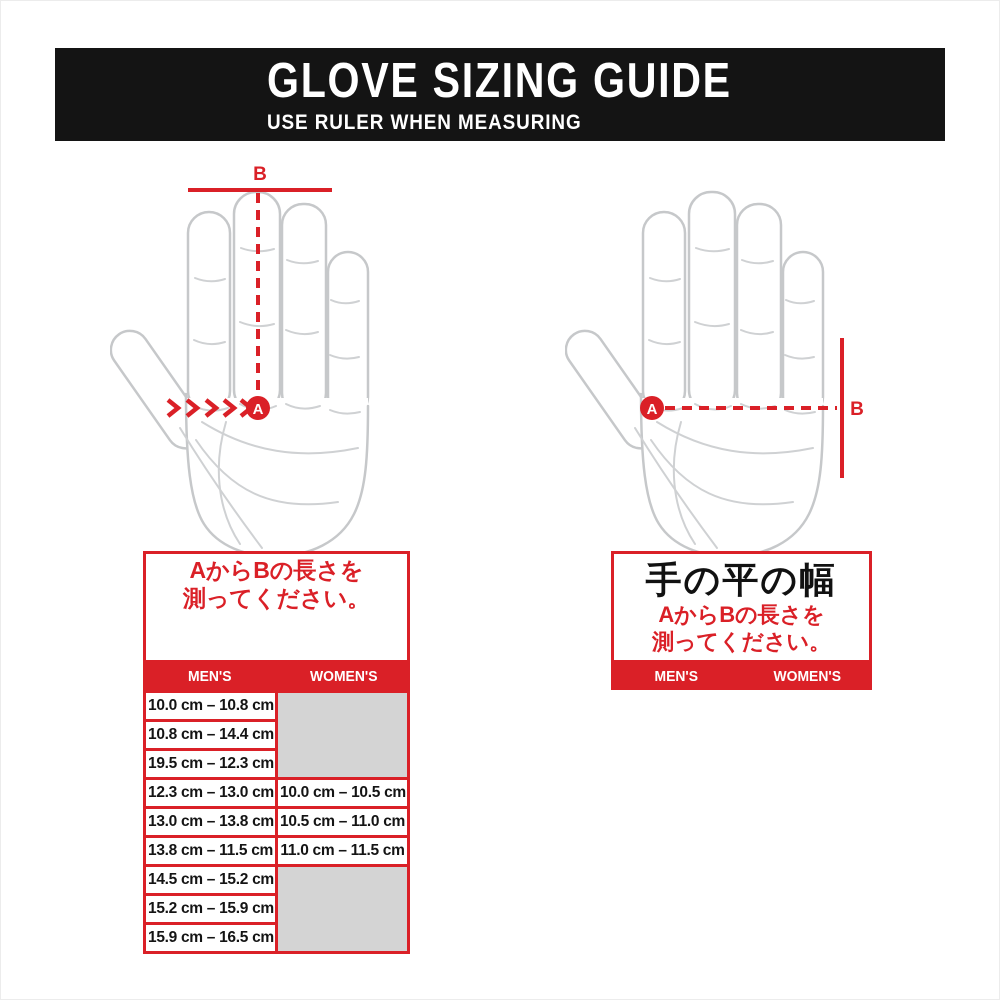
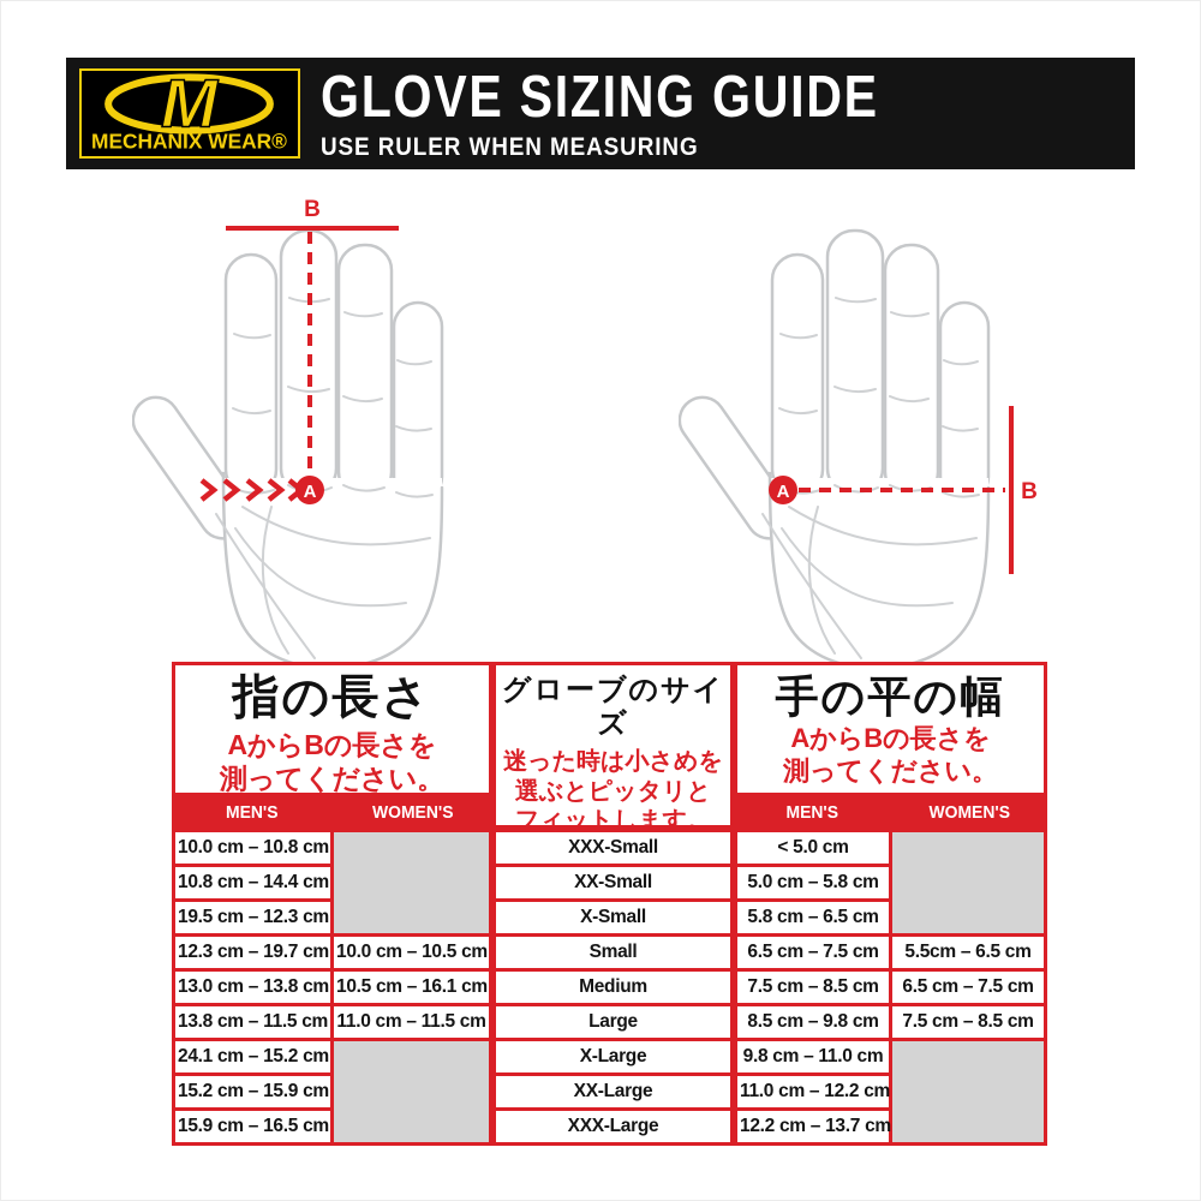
+ M
+ MECHANIX WEAR®
  GLOVE SIZING GUIDE
  USE RULER WHEN MEASURING
  B
  A
  A
  B
+ 指の長さ
  AからBの長さを
  測ってください。
  MEN'S
  WOMEN'S
  10.0 cm – 10.8 cm
  10.8 cm – 14.4 cm
  19.5 cm – 12.3 cm
- 12.3 cm – 13.0 cm	10.0 cm – 10.5 cm
+ 12.3 cm – 19.7 cm	10.0 cm – 10.5 cm
- 13.0 cm – 13.8 cm	10.5 cm – 11.0 cm
+ 13.0 cm – 13.8 cm	10.5 cm – 16.1 cm
  13.8 cm – 11.5 cm	11.0 cm – 11.5 cm
- 14.5 cm – 15.2 cm
+ 24.1 cm – 15.2 cm
  15.2 cm – 15.9 cm
  15.9 cm – 16.5 cm
+ グローブのサイズ
+ 迷った時は小さめを
+ 選ぶとピッタリと
+ フィットします。
+ XXX-Small
+ XX-Small
+ X-Small
+ Small
+ Medium
+ Large
+ X-Large
+ XX-Large
+ XXX-Large
  手の平の幅
  AからBの長さを
  測ってください。
  MEN'S
  WOMEN'S
+ < 5.0 cm
+ 5.0 cm – 5.8 cm
+ 5.8 cm – 6.5 cm
+ 6.5 cm – 7.5 cm	5.5cm – 6.5 cm
+ 7.5 cm – 8.5 cm	6.5 cm – 7.5 cm
+ 8.5 cm – 9.8 cm	7.5 cm – 8.5 cm
+ 9.8 cm – 11.0 cm
+ 11.0 cm – 12.2 cm
+ 12.2 cm – 13.7 cm
